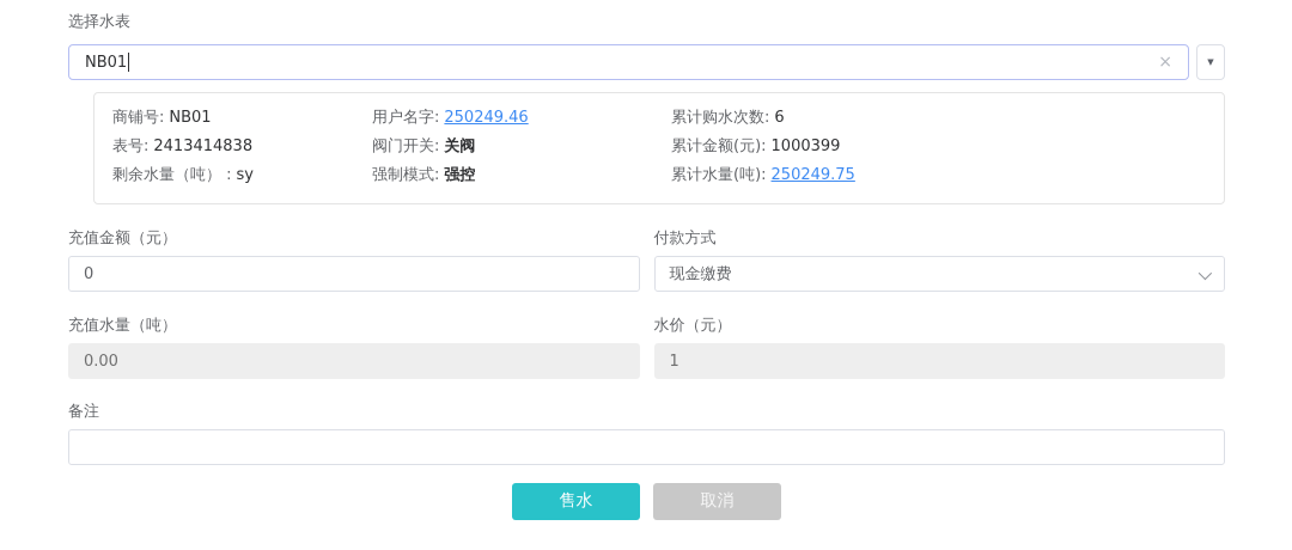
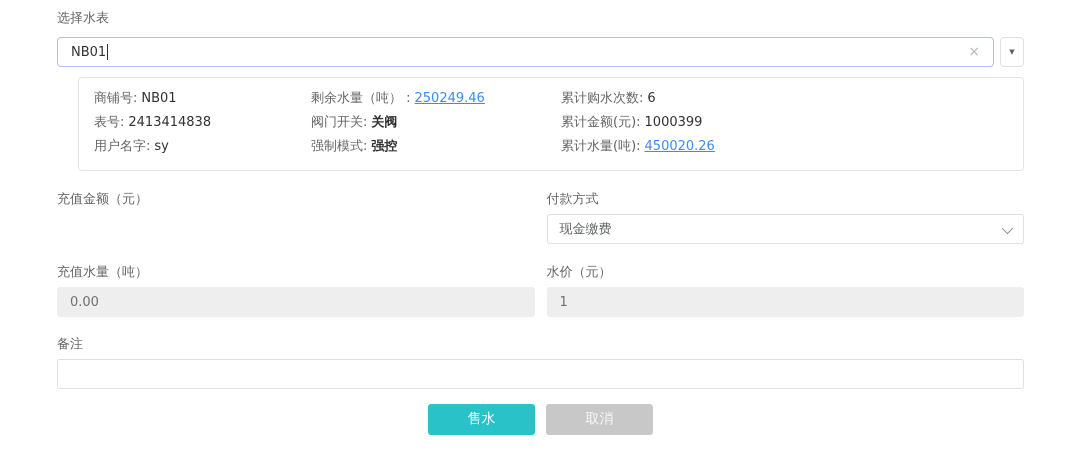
  选择水表
  NB01
  ×
  ▼
  商铺号: NB01
- 用户名字: 250249.46
+ 剩余水量（吨） : 250249.46
  累计购水次数: 6
  表号: 2413414838
  阀门开关: 关阀
  累计金额(元): 1000399
- 剩余水量（吨） : sy
+ 用户名字: sy
  强制模式: 强控
- 累计水量(吨): 250249.75
+ 累计水量(吨): 450020.26
  充值金额（元）
- 0
  付款方式
  现金缴费
  充值水量（吨）
  0.00
  水价（元）
  1
  备注
  售水
  取消
